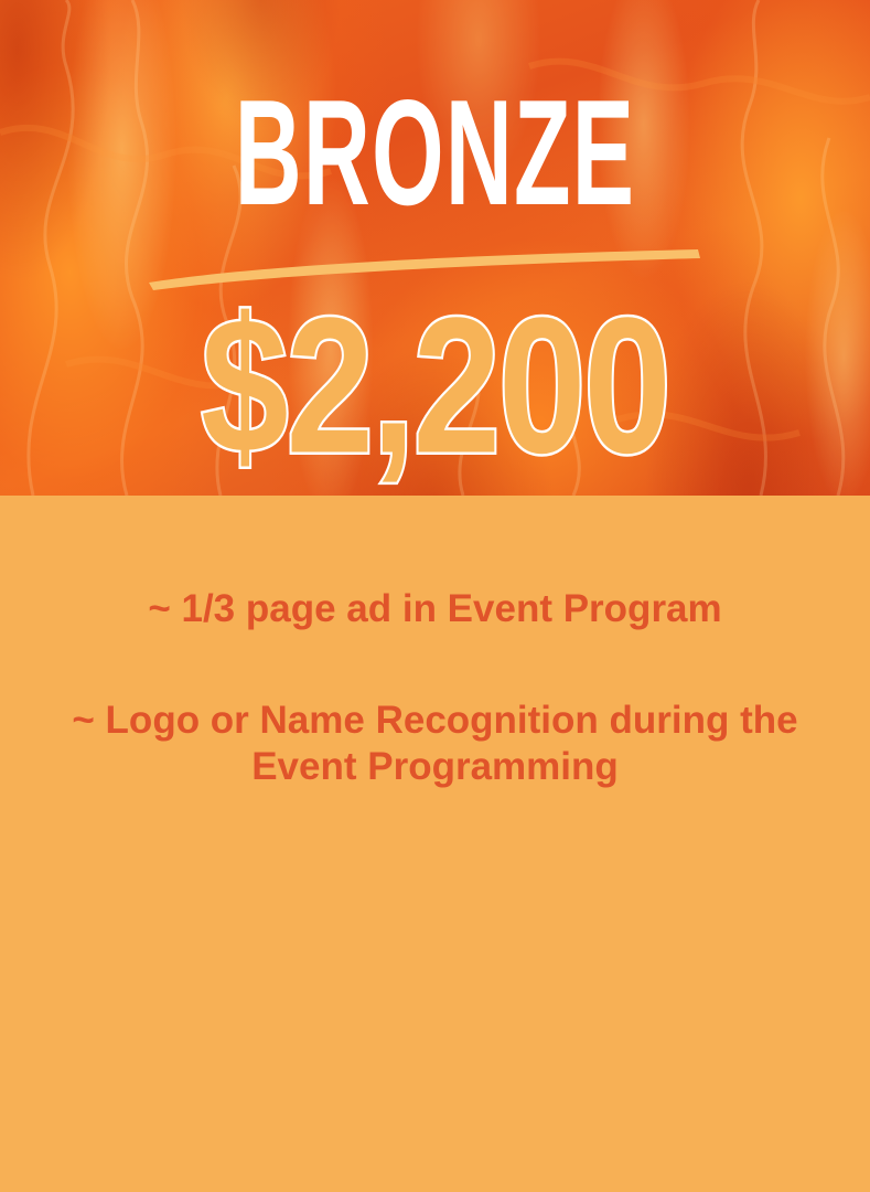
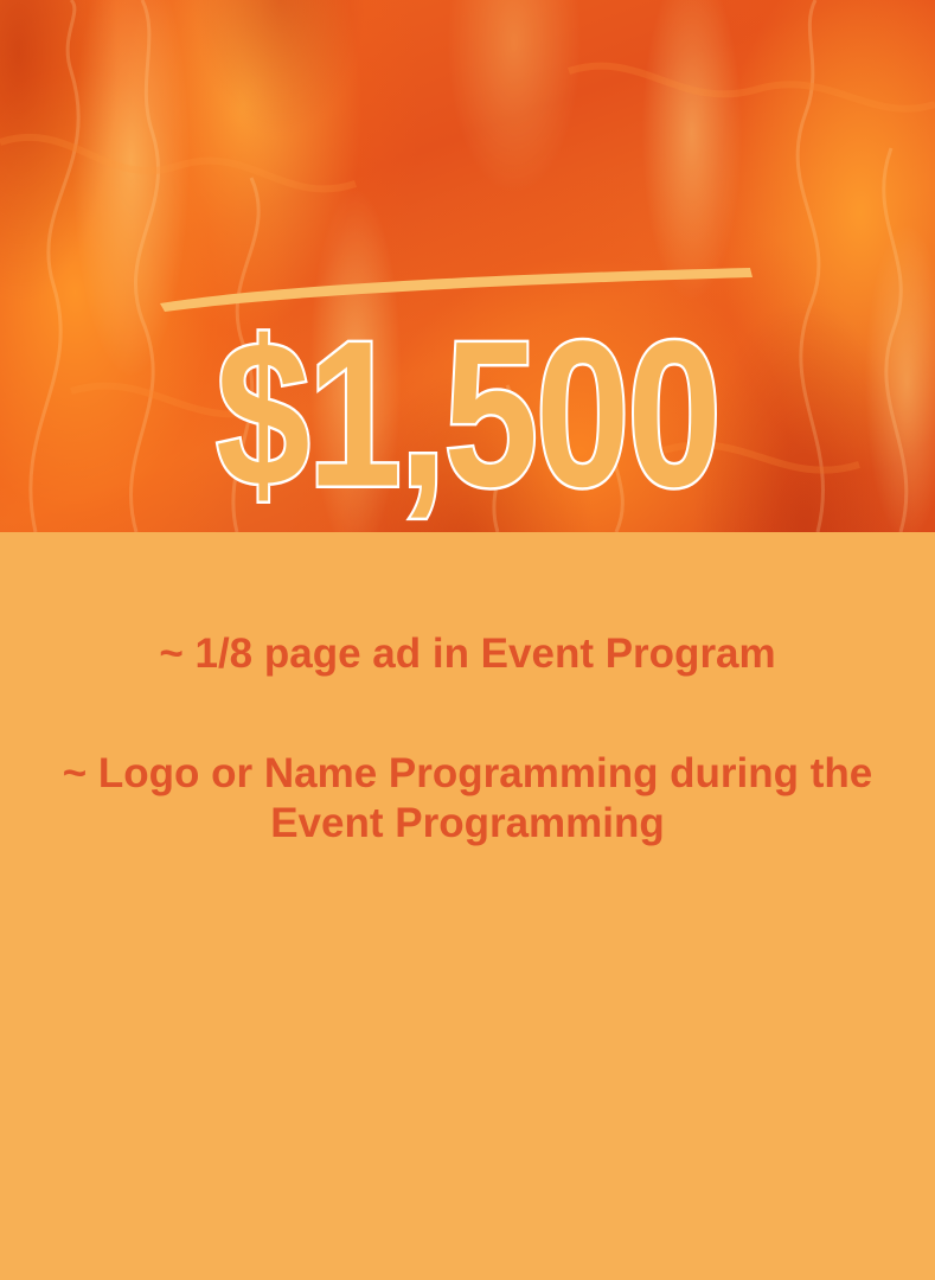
- BRONZE
- $2,200
+ $1,500
- ~ 1/3 page ad in Event Program
+ ~ 1/8 page ad in Event Program
- ~ Logo or Name Recognition during the Event Programming
+ ~ Logo or Name Programming during the Event Programming
